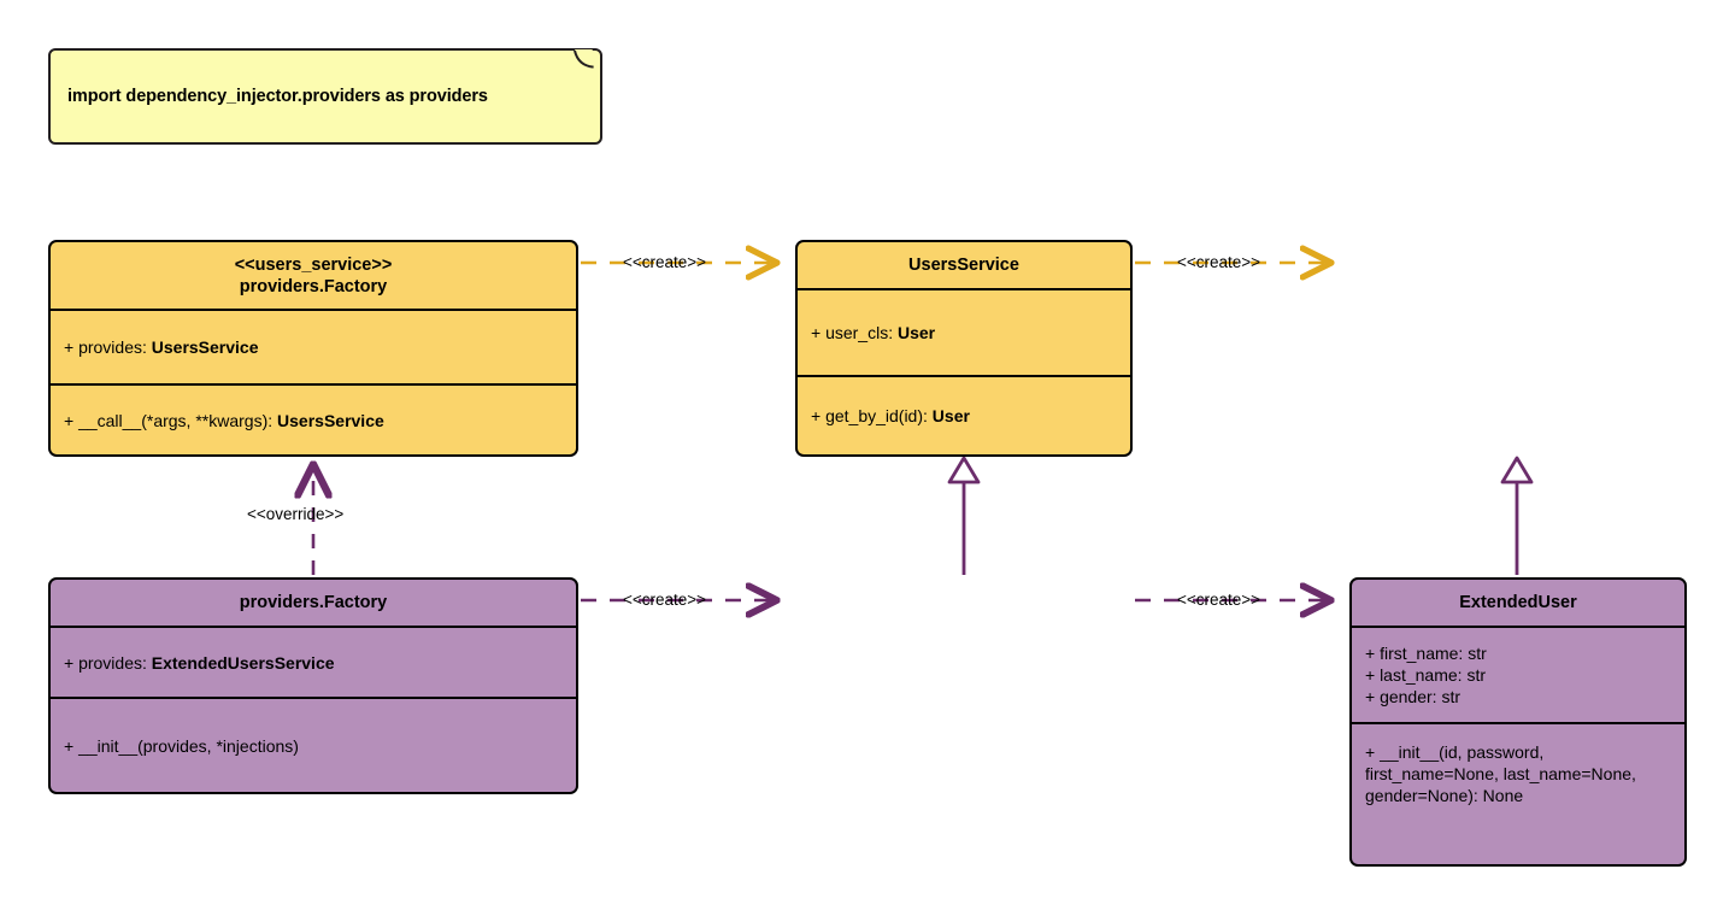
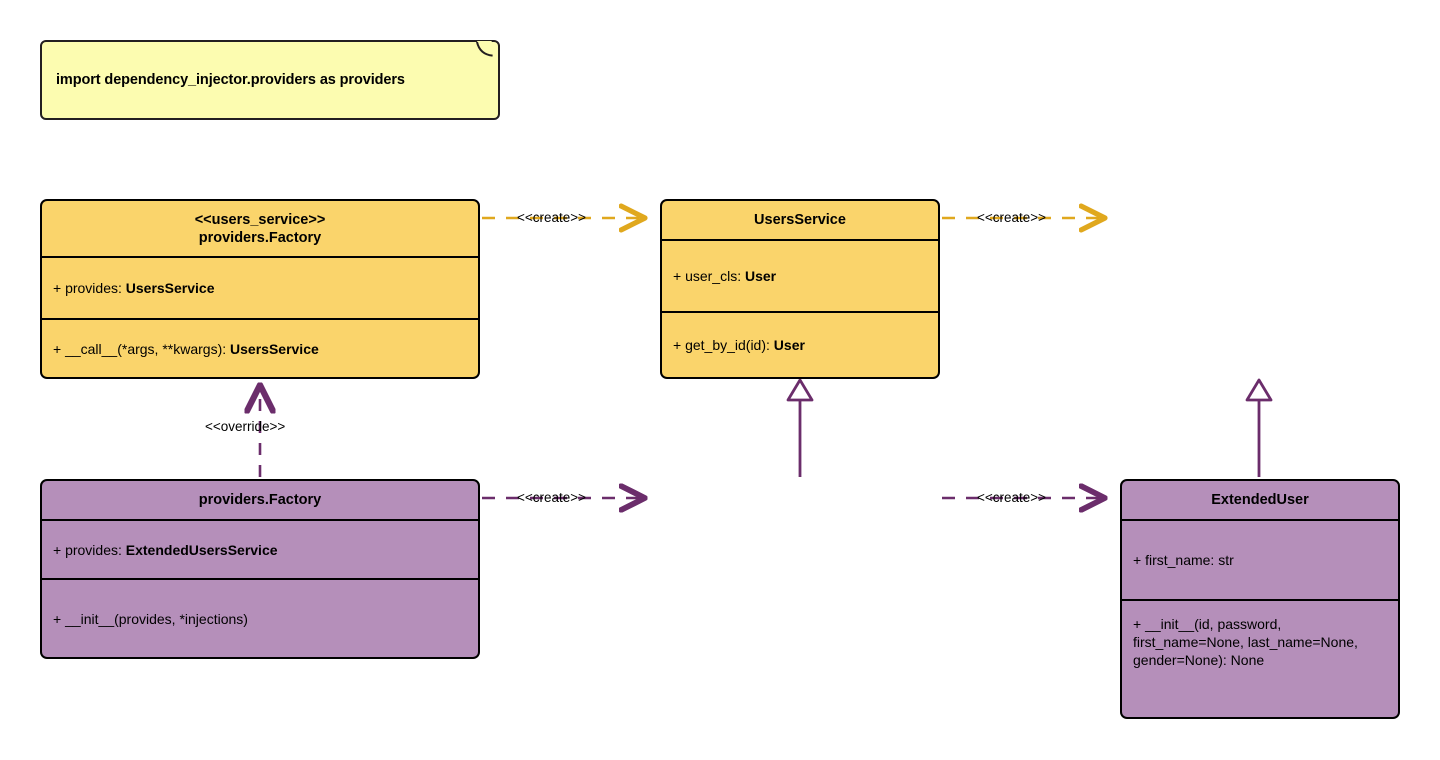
  import dependency_injector.providers as providers
  <<users_service>>
  providers.Factory
  + provides: UsersService
  + __call__(*args, **kwargs): UsersService
  UsersService
  + user_cls: User
  + get_by_id(id): User
  providers.Factory
  + provides: ExtendedUsersService
  + __init__(provides, *injections)
  ExtendedUser
  + first_name: str
- + last_name: str
- + gender: str
  + __init__(id, password, first_name=None, last_name=None, gender=None): None
  <<create>>
  <<create>>
  <<create>>
  <<create>>
  <<override>>
